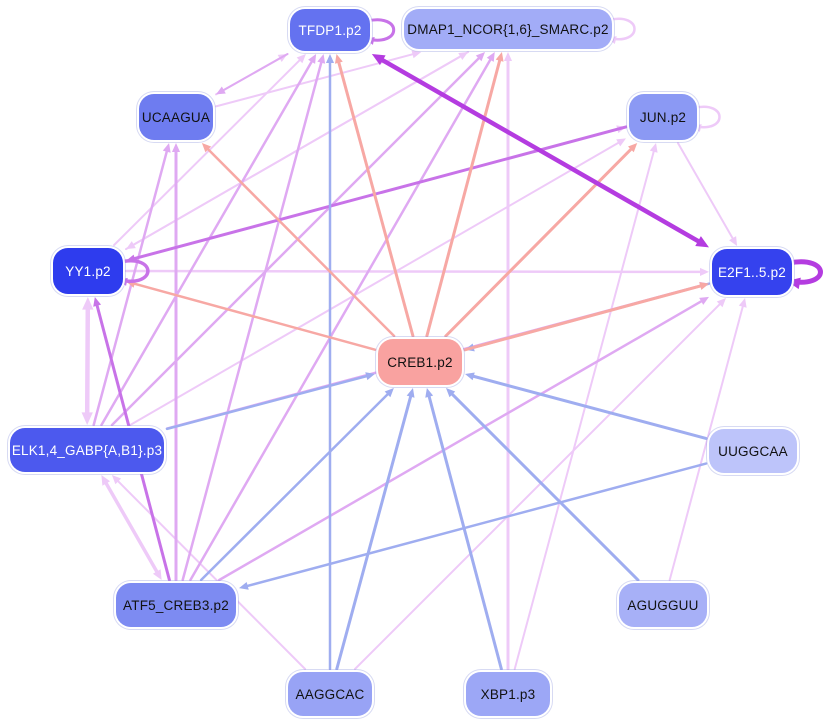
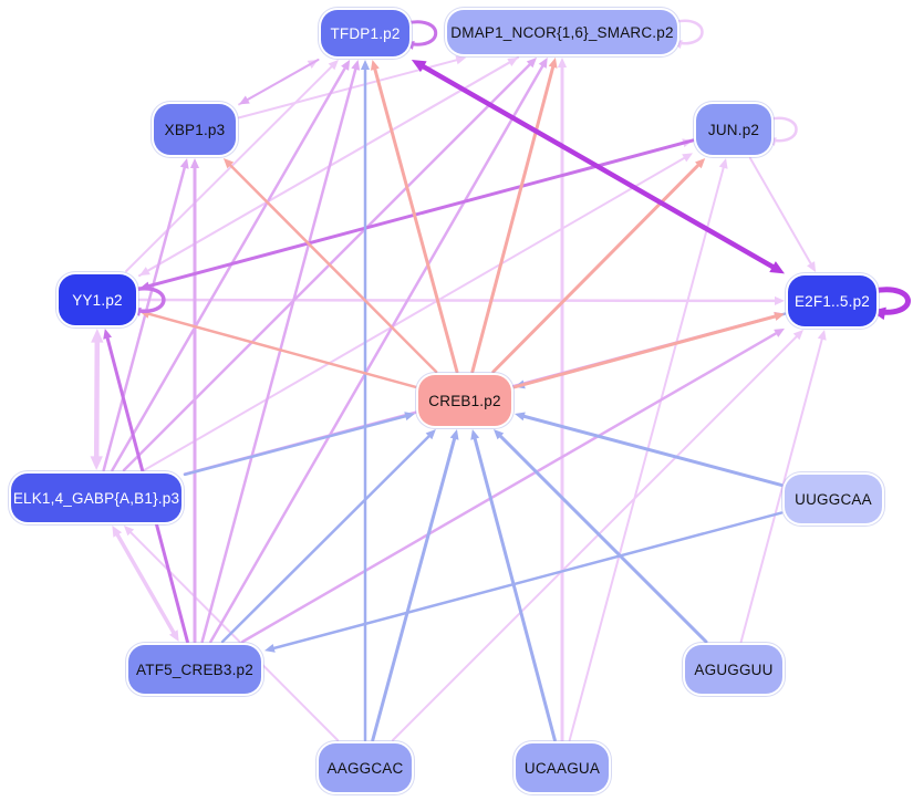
  TFDP1.p2
  DMAP1_NCOR{1,6}_SMARC.p2
  JUN.p2
- UCAAGUA
+ XBP1.p3
  YY1.p2
  E2F1..5.p2
  CREB1.p2
  ELK1,4_GABP{A,B1}.p3
  UUGGCAA
  ATF5_CREB3.p2
  AGUGGUU
  AAGGCAC
- XBP1.p3
+ UCAAGUA
